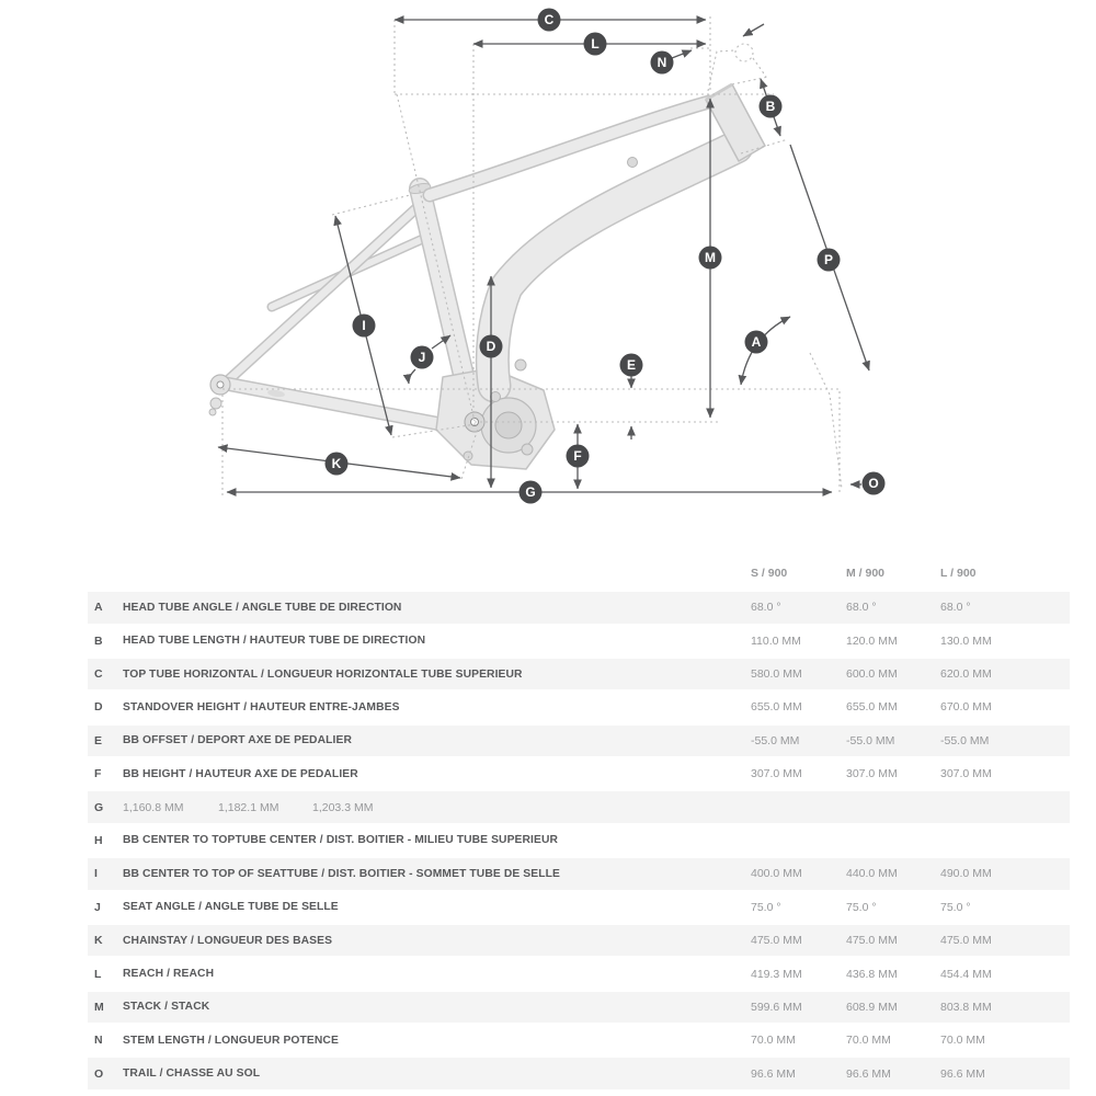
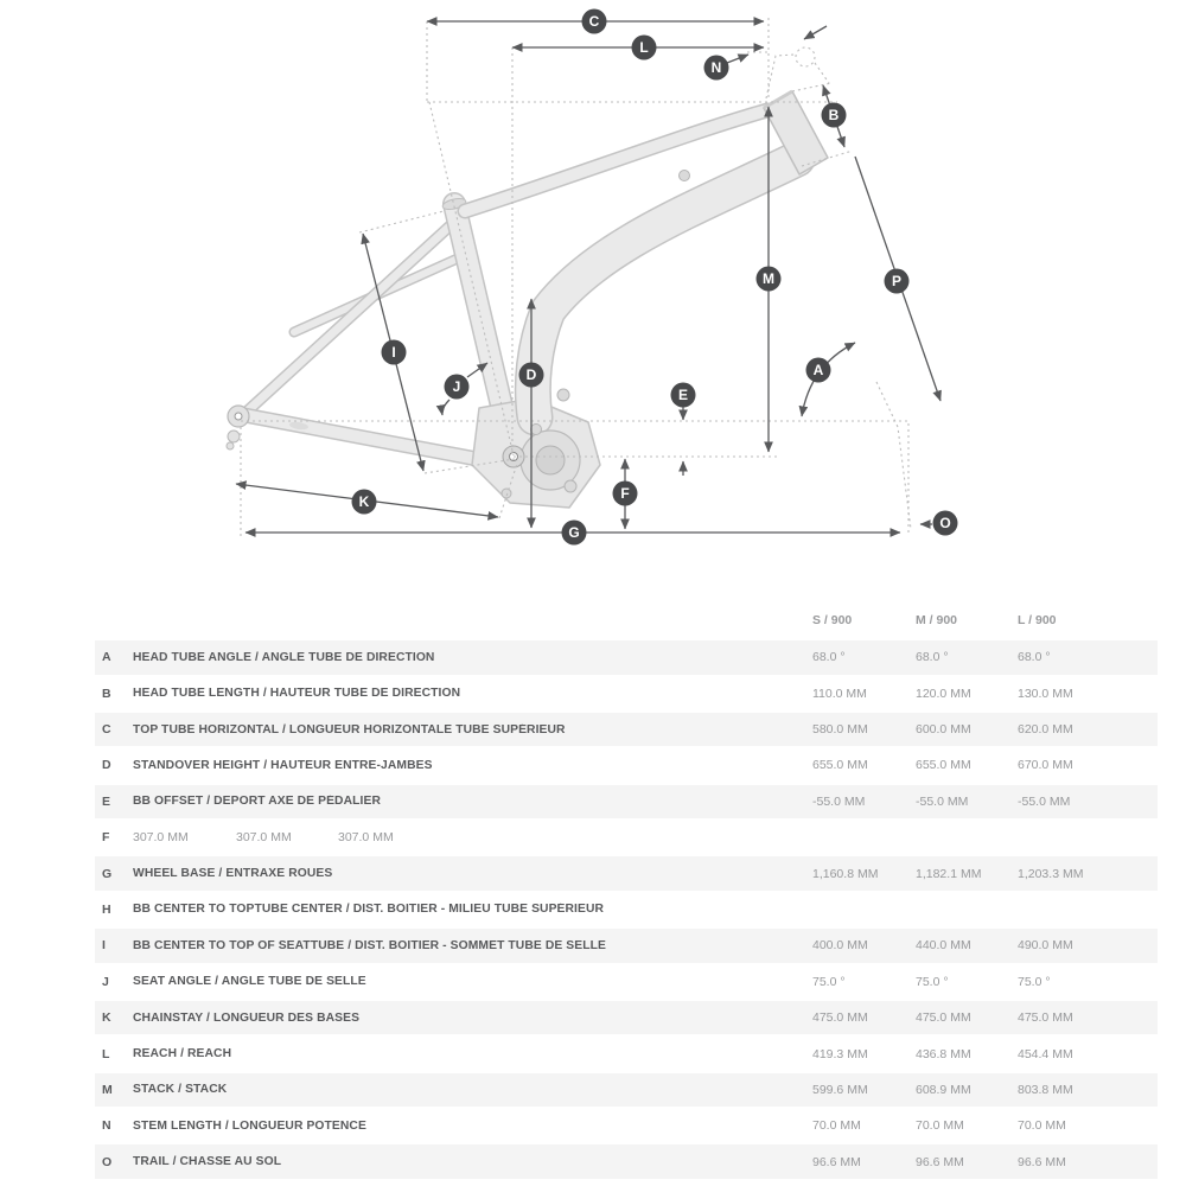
  A
  B
  C
  D
  E
  F
  G
  I
  J
  K
  L
  M
  N
  O
  P
  S / 900
  M / 900
  L / 900
  A
  HEAD TUBE ANGLE / ANGLE TUBE DE DIRECTION
  68.0 °
  68.0 °
  68.0 °
  B
  HEAD TUBE LENGTH / HAUTEUR TUBE DE DIRECTION
  110.0 MM
  120.0 MM
  130.0 MM
  C
  TOP TUBE HORIZONTAL / LONGUEUR HORIZONTALE TUBE SUPÉRIEUR
  580.0 MM
  600.0 MM
  620.0 MM
  D
  STANDOVER HEIGHT / HAUTEUR ENTRE-JAMBES
  655.0 MM
  655.0 MM
  670.0 MM
  E
  BB OFFSET / DEPORT AXE DE PÉDALIER
  -55.0 MM
  -55.0 MM
  -55.0 MM
  F
- BB HEIGHT / HAUTEUR AXE DE PÉDALIER
  307.0 MM
  307.0 MM
  307.0 MM
  G
+ WHEEL BASE / ENTRAXE ROUES
  1,160.8 MM
  1,182.1 MM
  1,203.3 MM
  H
  BB CENTER TO TOPTUBE CENTER / DIST. BOITIER - MILIEU TUBE SUPÉRIEUR
  I
  BB CENTER TO TOP OF SEATTUBE / DIST. BOITIER - SOMMET TUBE DE SELLE
  400.0 MM
  440.0 MM
  490.0 MM
  J
  SEAT ANGLE / ANGLE TUBE DE SELLE
  75.0 °
  75.0 °
  75.0 °
  K
  CHAINSTAY / LONGUEUR DES BASES
  475.0 MM
  475.0 MM
  475.0 MM
  L
  REACH / REACH
  419.3 MM
  436.8 MM
  454.4 MM
  M
  STACK / STACK
  599.6 MM
  608.9 MM
  803.8 MM
  N
  STEM LENGTH / LONGUEUR POTENCE
  70.0 MM
  70.0 MM
  70.0 MM
  O
  TRAIL / CHASSE AU SOL
  96.6 MM
  96.6 MM
  96.6 MM
